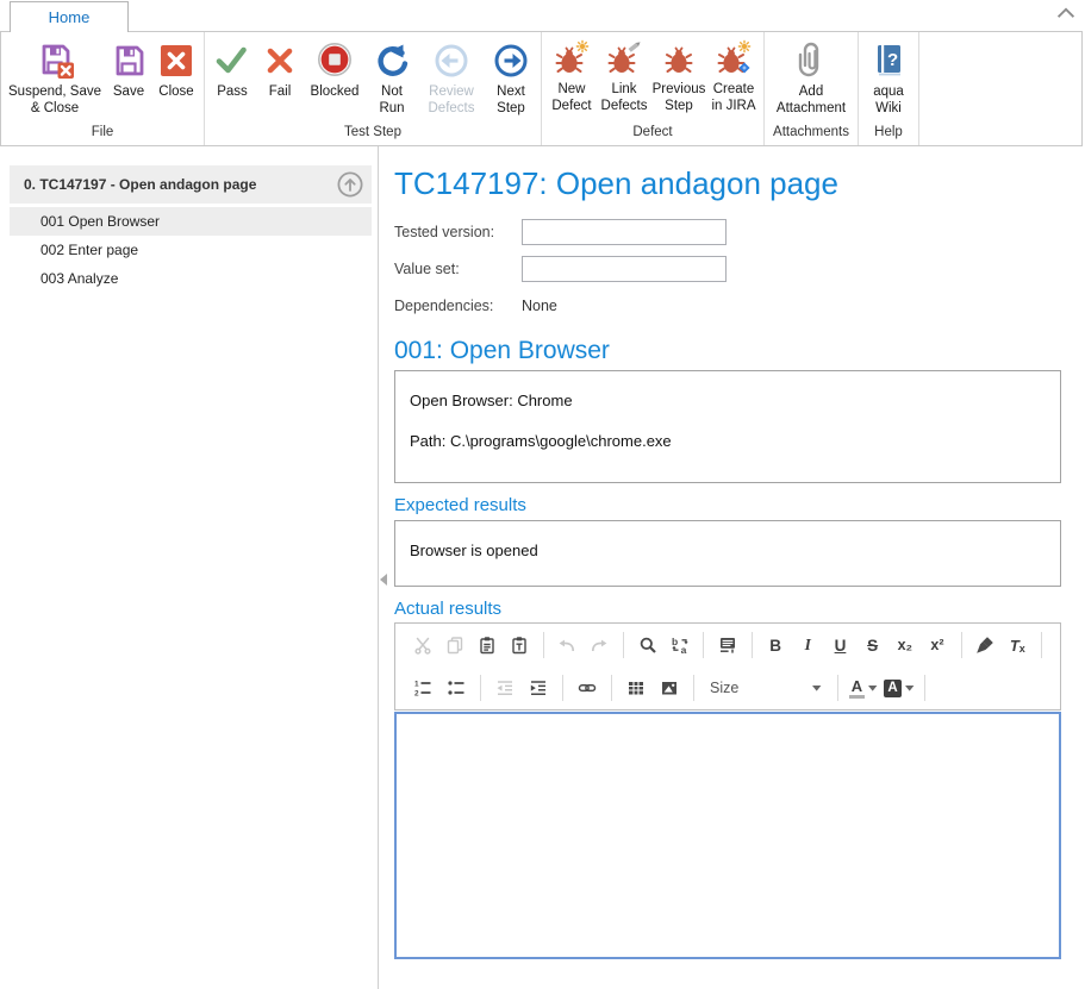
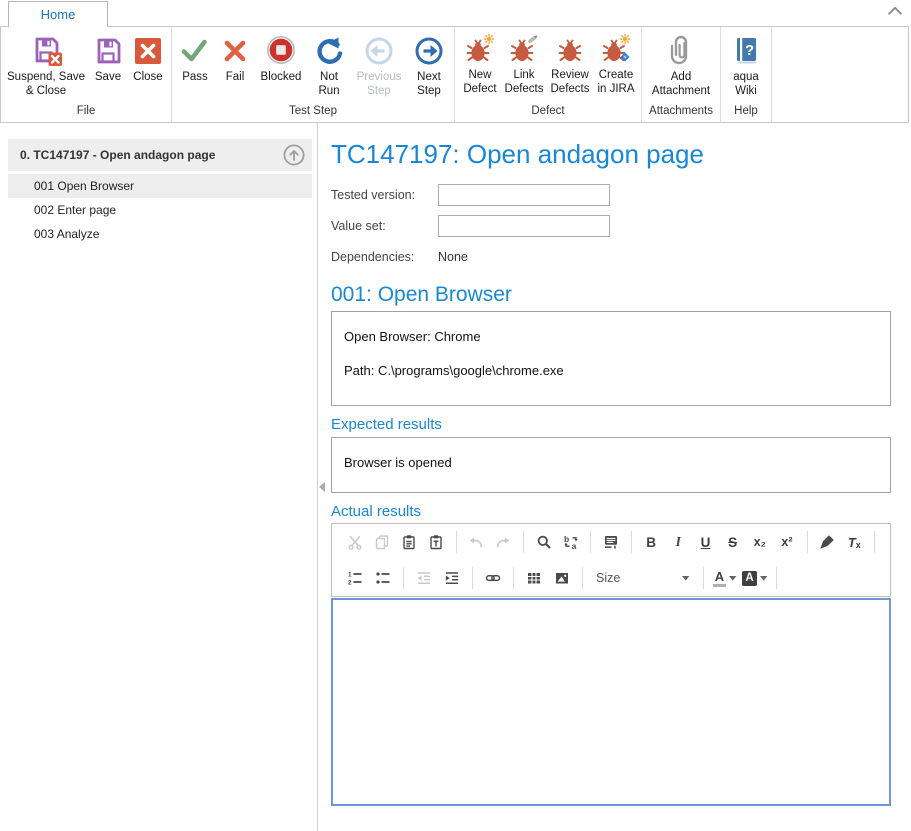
  Home
  Suspend, Save & Close
  Save
  Close
  File
  Pass
  Fail
  Blocked
  Not Run
- Review Defects
+ Previous Step
  Next Step
  Test Step
  New Defect
  Link Defects
- Previous Step
+ Review Defects
  Create in JIRA
  Defect
  Add Attachment
  Attachments
  aqua Wiki
  Help
  0. TC147197 - Open andagon page
  001 Open Browser
  002 Enter page
  003 Analyze
  TC147197: Open andagon page
  Tested version:
  Value set:
  Dependencies:
  None
  001: Open Browser
  Open Browser: Chrome
  Path: C.\programs\google\chrome.exe
  Expected results
  Browser is opened
  Actual results
  B
  I
  U
  S
  x₂
  x²
  T
  x
  Size
  A
  A
